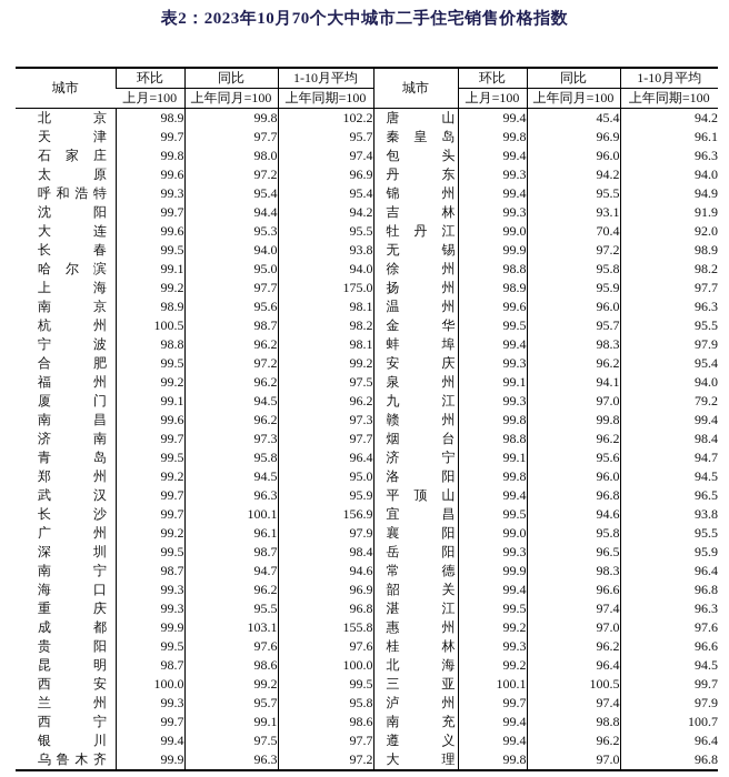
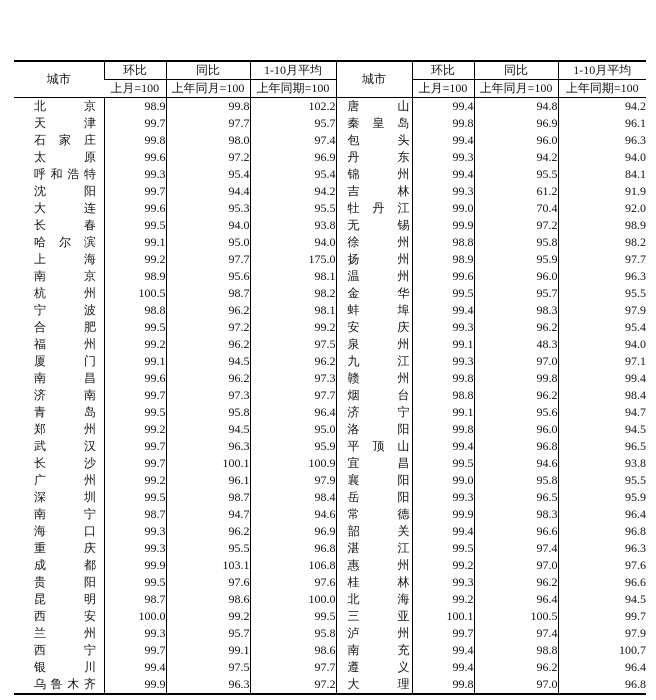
- 表2：2023年10月70个大中城市二手住宅销售价格指数
  城市	环比	同比	1-10月平均	城市	环比	同比	1-10月平均
  上月=100	上年同月=100	上年同期=100	上月=100	上年同月=100	上年同期=100
- 北 京	98.9	99.8	102.2	唐 山	99.4	45.4	94.2
+ 北 京	98.9	99.8	102.2	唐 山	99.4	94.8	94.2
  天 津	99.7	97.7	95.7	秦 皇 岛	99.8	96.9	96.1
  石 家 庄	99.8	98.0	97.4	包 头	99.4	96.0	96.3
  太 原	99.6	97.2	96.9	丹 东	99.3	94.2	94.0
- 呼 和 浩 特	99.3	95.4	95.4	锦 州	99.4	95.5	94.9
+ 呼 和 浩 特	99.3	95.4	95.4	锦 州	99.4	95.5	84.1
- 沈 阳	99.7	94.4	94.2	吉 林	99.3	93.1	91.9
+ 沈 阳	99.7	94.4	94.2	吉 林	99.3	61.2	91.9
  大 连	99.6	95.3	95.5	牡 丹 江	99.0	70.4	92.0
  长 春	99.5	94.0	93.8	无 锡	99.9	97.2	98.9
  哈 尔 滨	99.1	95.0	94.0	徐 州	98.8	95.8	98.2
  上 海	99.2	97.7	175.0	扬 州	98.9	95.9	97.7
  南 京	98.9	95.6	98.1	温 州	99.6	96.0	96.3
  杭 州	100.5	98.7	98.2	金 华	99.5	95.7	95.5
  宁 波	98.8	96.2	98.1	蚌 埠	99.4	98.3	97.9
  合 肥	99.5	97.2	99.2	安 庆	99.3	96.2	95.4
- 福 州	99.2	96.2	97.5	泉 州	99.1	94.1	94.0
+ 福 州	99.2	96.2	97.5	泉 州	99.1	48.3	94.0
- 厦 门	99.1	94.5	96.2	九 江	99.3	97.0	79.2
+ 厦 门	99.1	94.5	96.2	九 江	99.3	97.0	97.1
  南 昌	99.6	96.2	97.3	赣 州	99.8	99.8	99.4
  济 南	99.7	97.3	97.7	烟 台	98.8	96.2	98.4
  青 岛	99.5	95.8	96.4	济 宁	99.1	95.6	94.7
  郑 州	99.2	94.5	95.0	洛 阳	99.8	96.0	94.5
  武 汉	99.7	96.3	95.9	平 顶 山	99.4	96.8	96.5
- 长 沙	99.7	100.1	156.9	宜 昌	99.5	94.6	93.8
+ 长 沙	99.7	100.1	100.9	宜 昌	99.5	94.6	93.8
  广 州	99.2	96.1	97.9	襄 阳	99.0	95.8	95.5
  深 圳	99.5	98.7	98.4	岳 阳	99.3	96.5	95.9
  南 宁	98.7	94.7	94.6	常 德	99.9	98.3	96.4
  海 口	99.3	96.2	96.9	韶 关	99.4	96.6	96.8
  重 庆	99.3	95.5	96.8	湛 江	99.5	97.4	96.3
- 成 都	99.9	103.1	155.8	惠 州	99.2	97.0	97.6
+ 成 都	99.9	103.1	106.8	惠 州	99.2	97.0	97.6
  贵 阳	99.5	97.6	97.6	桂 林	99.3	96.2	96.6
  昆 明	98.7	98.6	100.0	北 海	99.2	96.4	94.5
  西 安	100.0	99.2	99.5	三 亚	100.1	100.5	99.7
  兰 州	99.3	95.7	95.8	泸 州	99.7	97.4	97.9
  西 宁	99.7	99.1	98.6	南 充	99.4	98.8	100.7
  银 川	99.4	97.5	97.7	遵 义	99.4	96.2	96.4
  乌 鲁 木 齐	99.9	96.3	97.2	大 理	99.8	97.0	96.8
